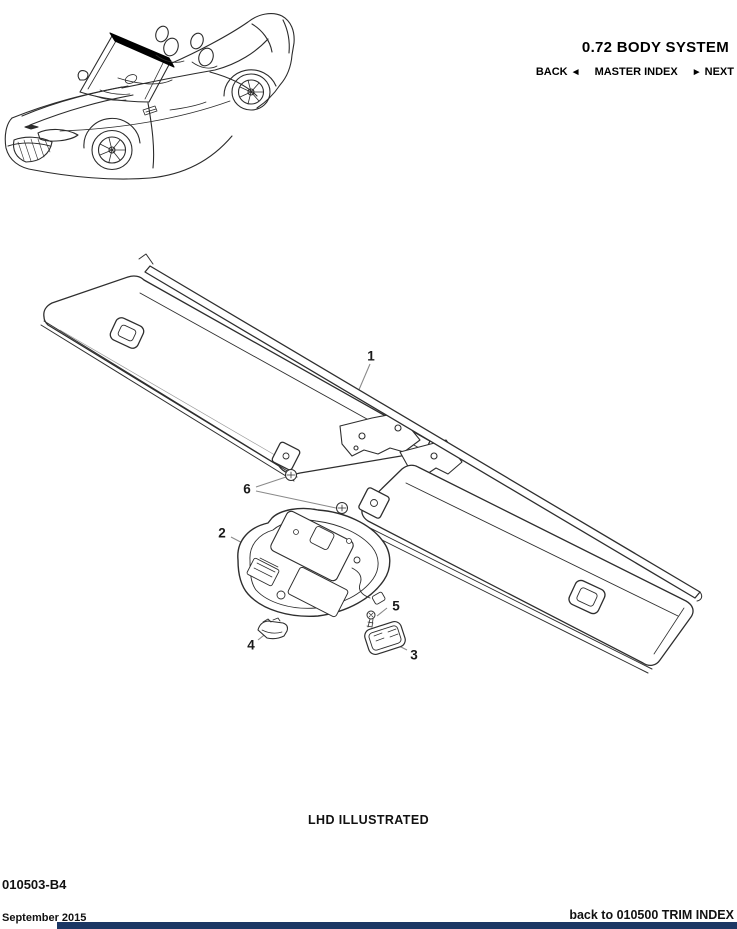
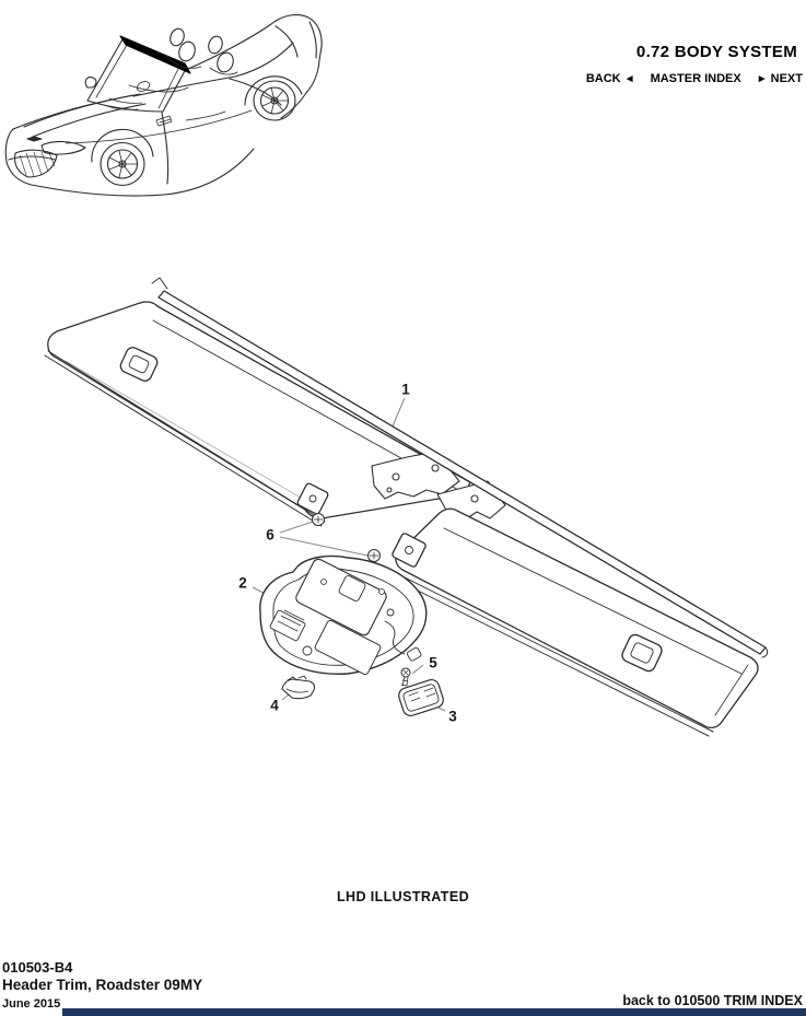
  0.72 BODY SYSTEM
  BACK ◄ MASTER INDEX ► NEXT
  1
  2
  3
  4
  5
  6
  LHD ILLUSTRATED
  010503-B4
+ Header Trim, Roadster 09MY
- September 2015
+ June 2015
  back to 010500 TRIM INDEX
